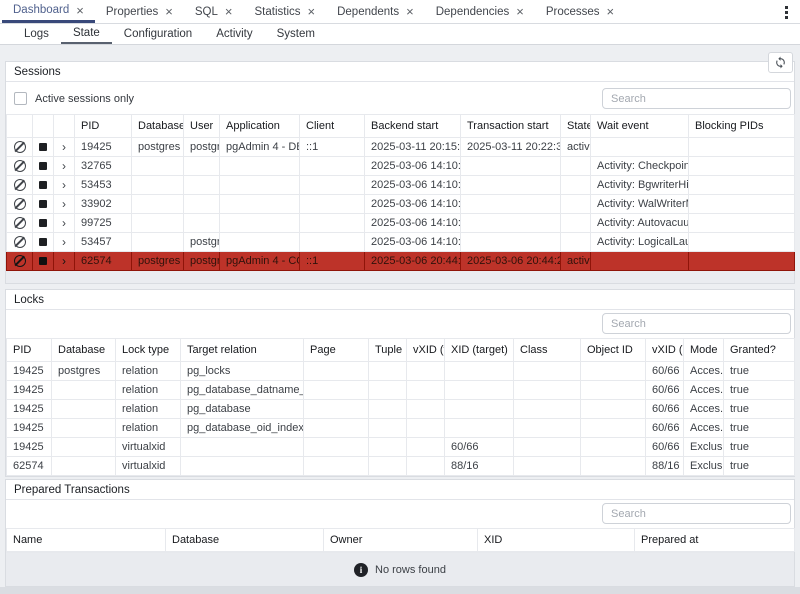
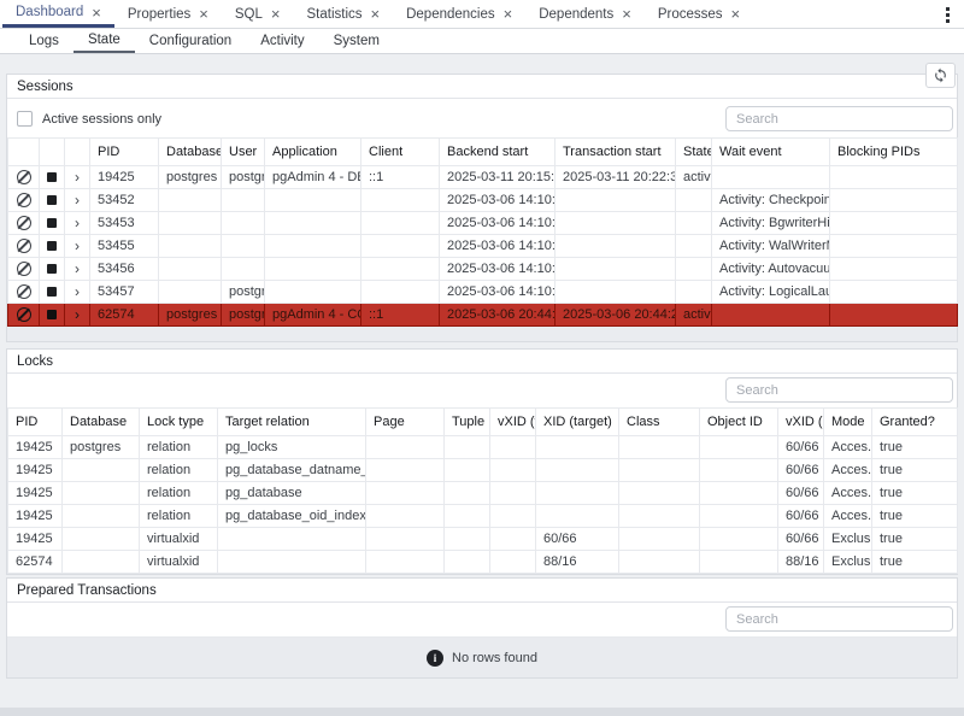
  Dashboard
  ×
  Properties
  ×
  SQL
  ×
  Statistics
  ×
- Dependents
+ Dependencies
  ×
- Dependencies
+ Dependents
  ×
  Processes
  ×
  Logs
  State
  Configuration
  Activity
  System
  Sessions
  Active sessions only
  Search
  			PID	Database	User	Application	Client	Backend start	Transaction start	State	Wait event	Blocking PIDs
  		›	19425	postgres	postgr	pgAdmin 4 - D	::1	2025-03-11 20:15:	2025-03-11 20:22:3	activ
- 		›	32765					2025-03-06 14:10:			Activity: Checkpoin
+ 		›	53452					2025-03-06 14:10:			Activity: Checkpoin
  		›	53453					2025-03-06 14:10:			Activity: BgwriterHi
- 		›	33902					2025-03-06 14:10:			Activity: WalWriter
+ 		›	53455					2025-03-06 14:10:			Activity: WalWriter
- 		›	99725					2025-03-06 14:10:			Activity: Autovacuu
+ 		›	53456					2025-03-06 14:10:			Activity: Autovacuu
  		›	53457		postgr			2025-03-06 14:10:			Activity: LogicalLa
  		›	62574	postgres	postgr	pgAdmin 4 - C	::1	2025-03-06 20:44:	2025-03-06 20:44:2	activ
  Locks
  Search
  PID	Database	Lock type	Target relation	Page	Tuple	vXID (	XID (target)	Class	Object ID	vXID (	Mode	Granted?
  19425	postgres	relation	pg_locks							60/66	Acces.	true
  19425		relation	pg_database_datname_							60/66	Acces.	true
  19425		relation	pg_database							60/66	Acces.	true
  19425		relation	pg_database_oid_index							60/66	Acces.	true
  19425		virtualxid					60/66			60/66	Exclus	true
  62574		virtualxid					88/16			88/16	Exclus	true
  Prepared Transactions
  Search
- Name	Database	Owner	XID	Prepared at
  i
  No rows found
